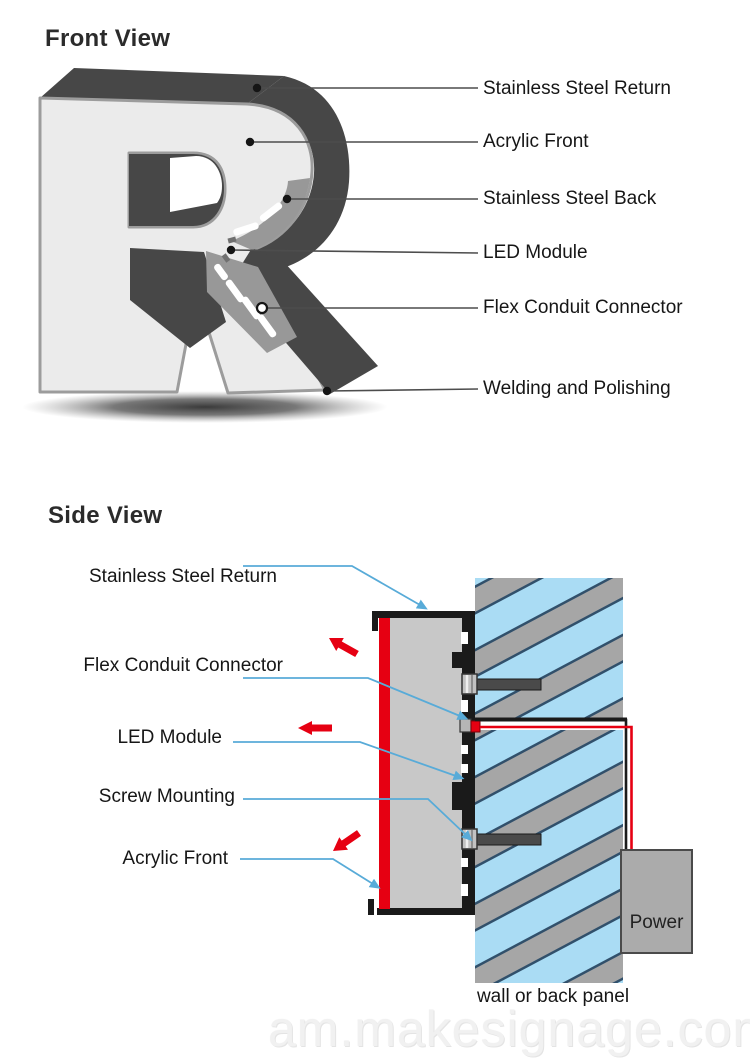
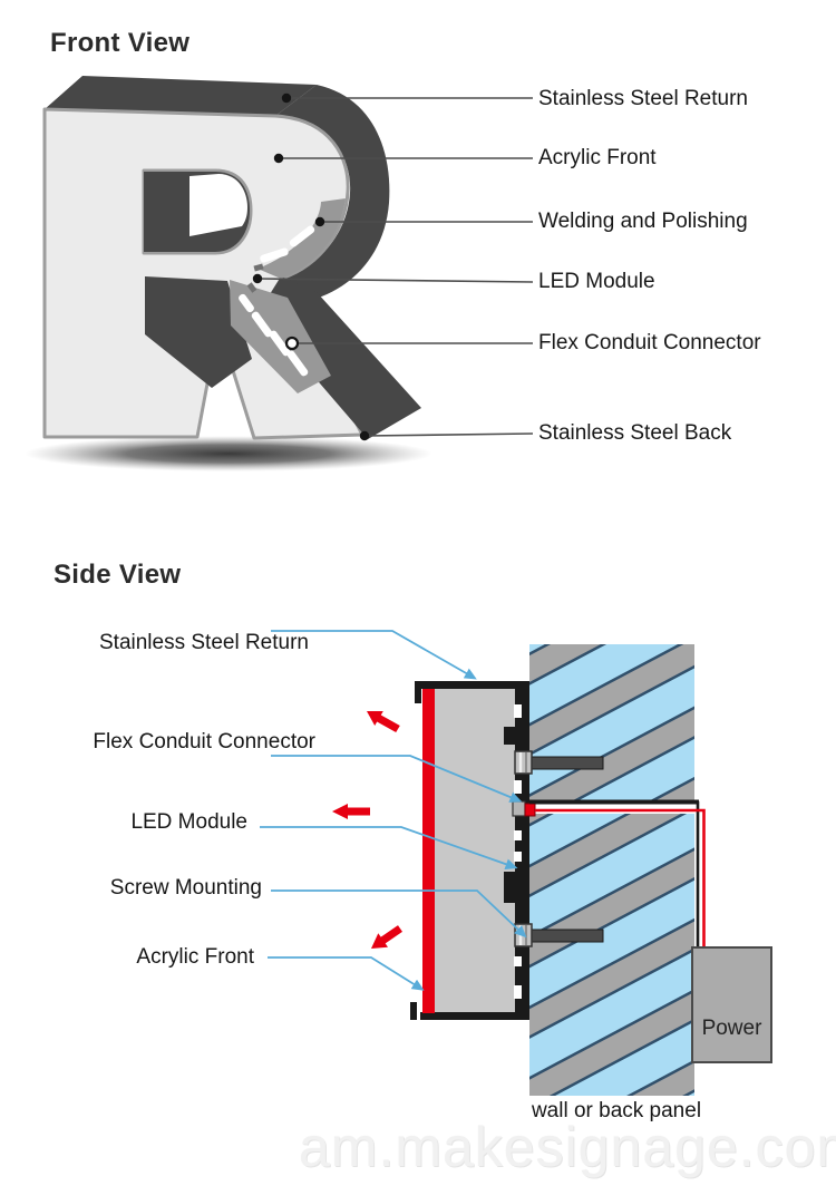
  Front View
  Side View
  Stainless Steel Return
  Acrylic Front
- Stainless Steel Back
+ Welding and Polishing
  LED Module
  Flex Conduit Connector
- Welding and Polishing
+ Stainless Steel Back
  Stainless Steel Return
  Flex Conduit Connector
  LED Module
  Screw Mounting
  Acrylic Front
  wall or back panel
  Power
  am.makesignage.co
